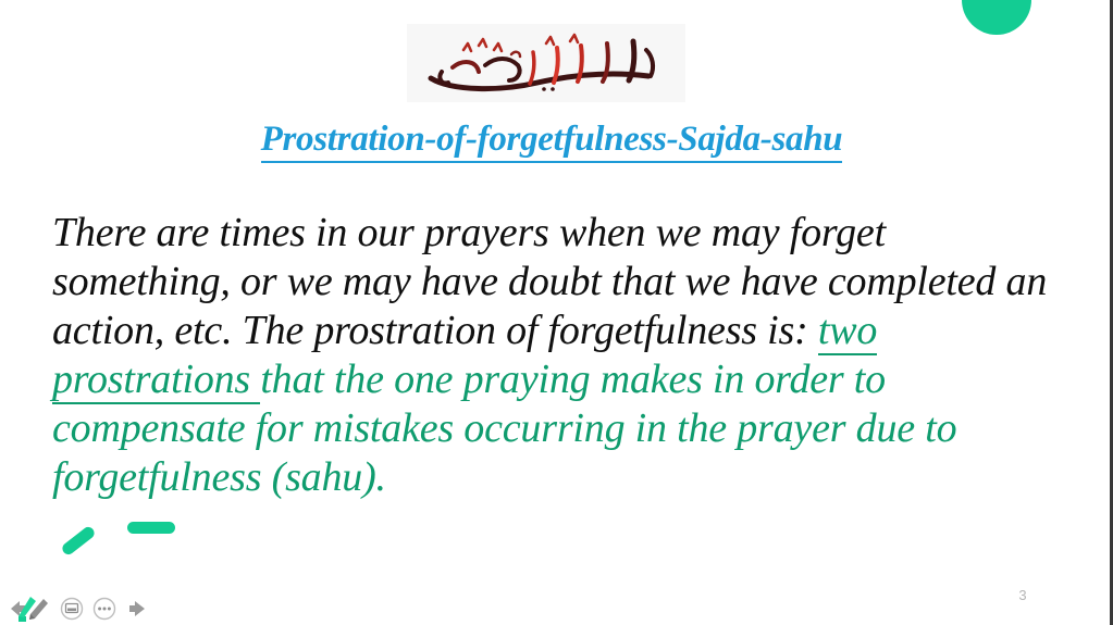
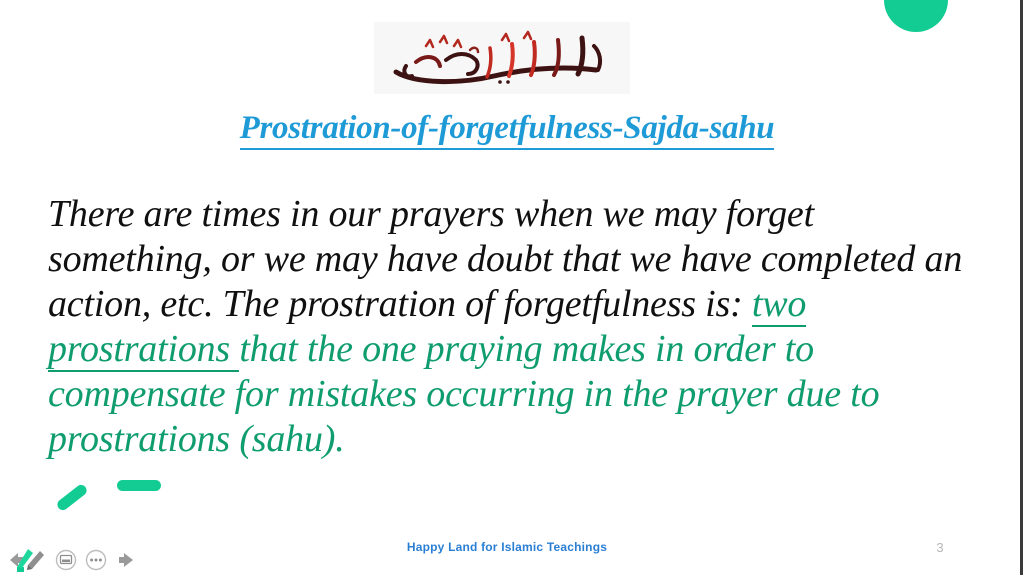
  Prostration-of-forgetfulness-Sajda-sahu
- There are times in our prayers when we may forget something, or we may have doubt that we have completed an action, etc. The prostration of forgetfulness is: two prostrations that the one praying makes in order to compensate for mistakes occurring in the prayer due to forgetfulness (sahu).
+ There are times in our prayers when we may forget something, or we may have doubt that we have completed an action, etc. The prostration of forgetfulness is: two prostrations that the one praying makes in order to compensate for mistakes occurring in the prayer due to prostrations (sahu).
+ Happy Land for Islamic Teachings
  3
